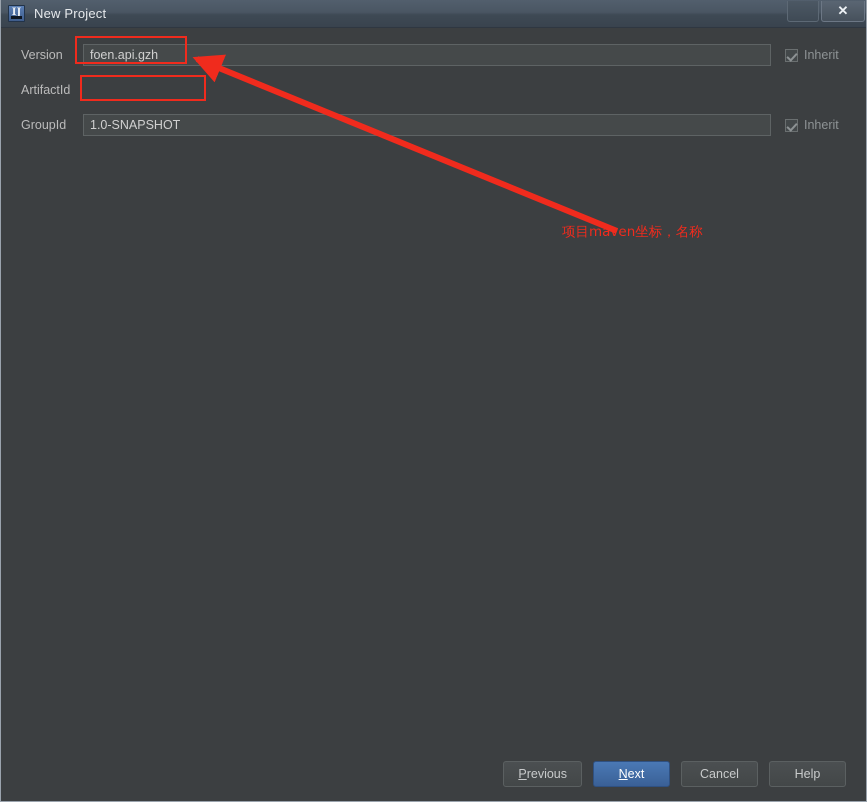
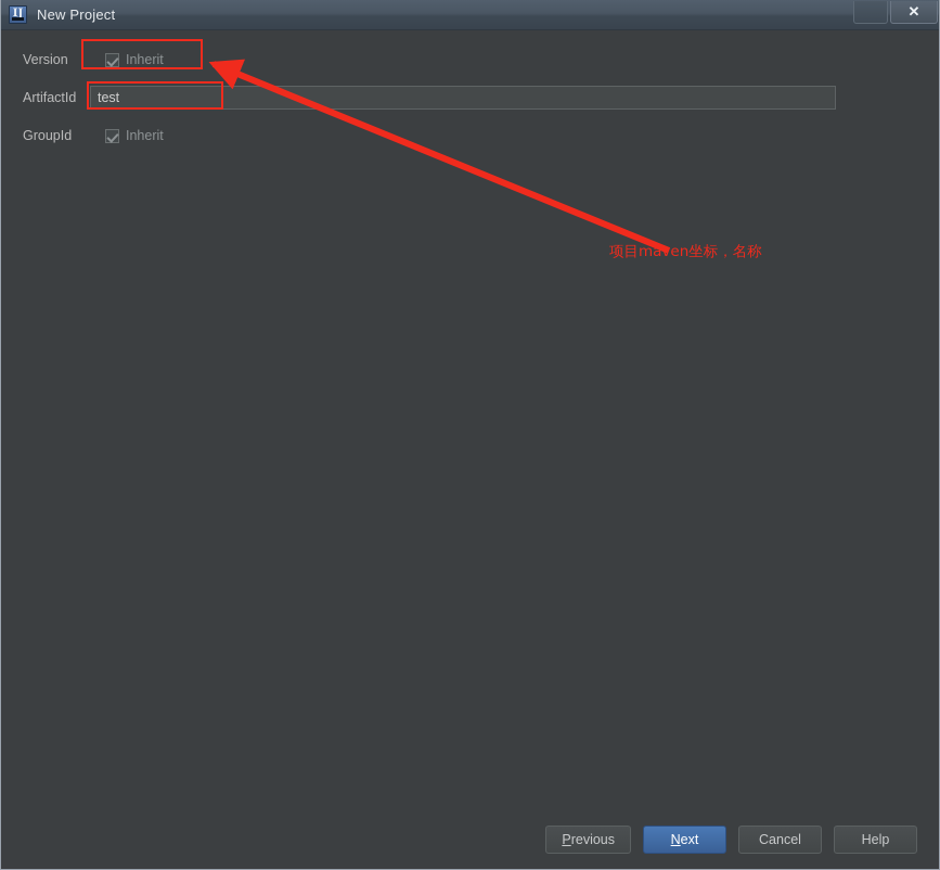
  IJ
  New Project
  ✕
  Version
- foen.api.gzh
  Inherit
  ArtifactId
+ test
  GroupId
- 1.0-SNAPSHOT
  Inherit
  P
  revious
  N
  ext
  Cancel
  Help
  项目maven坐标，名称
